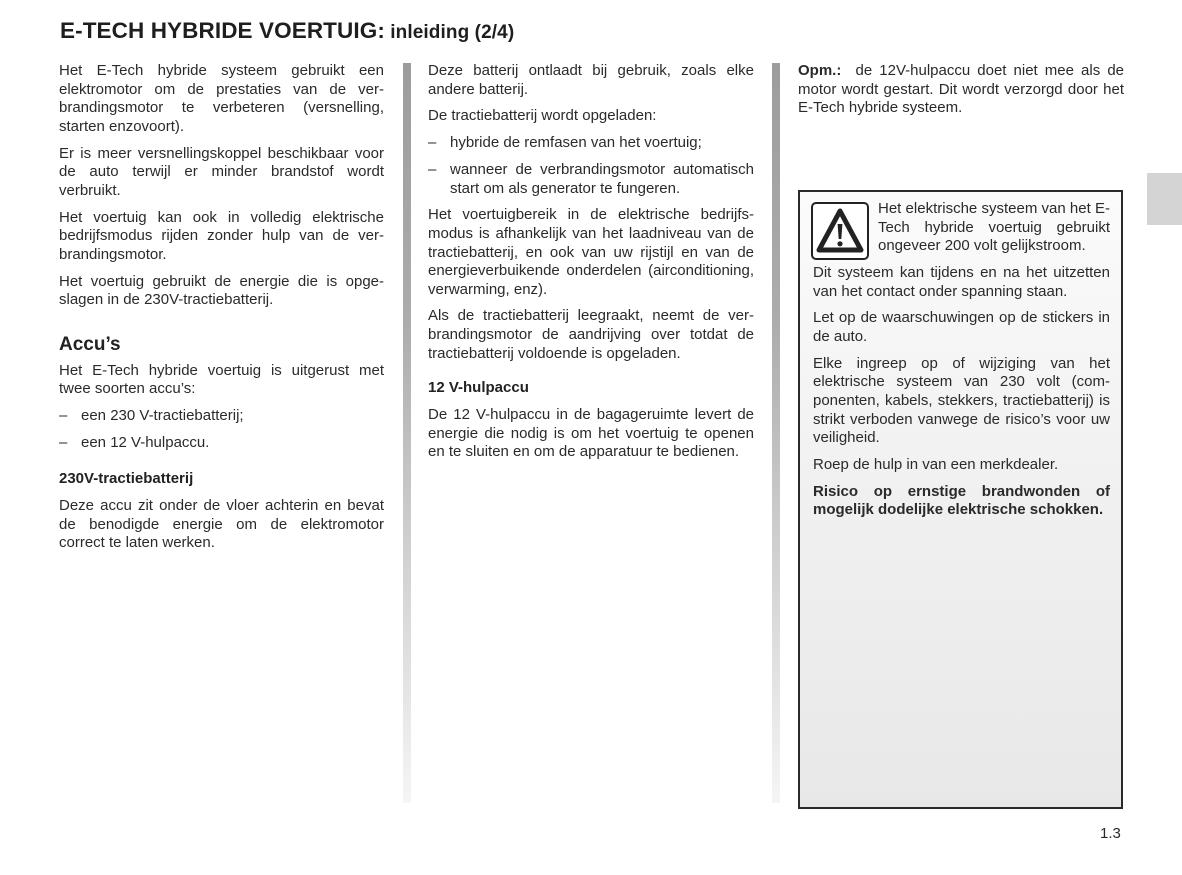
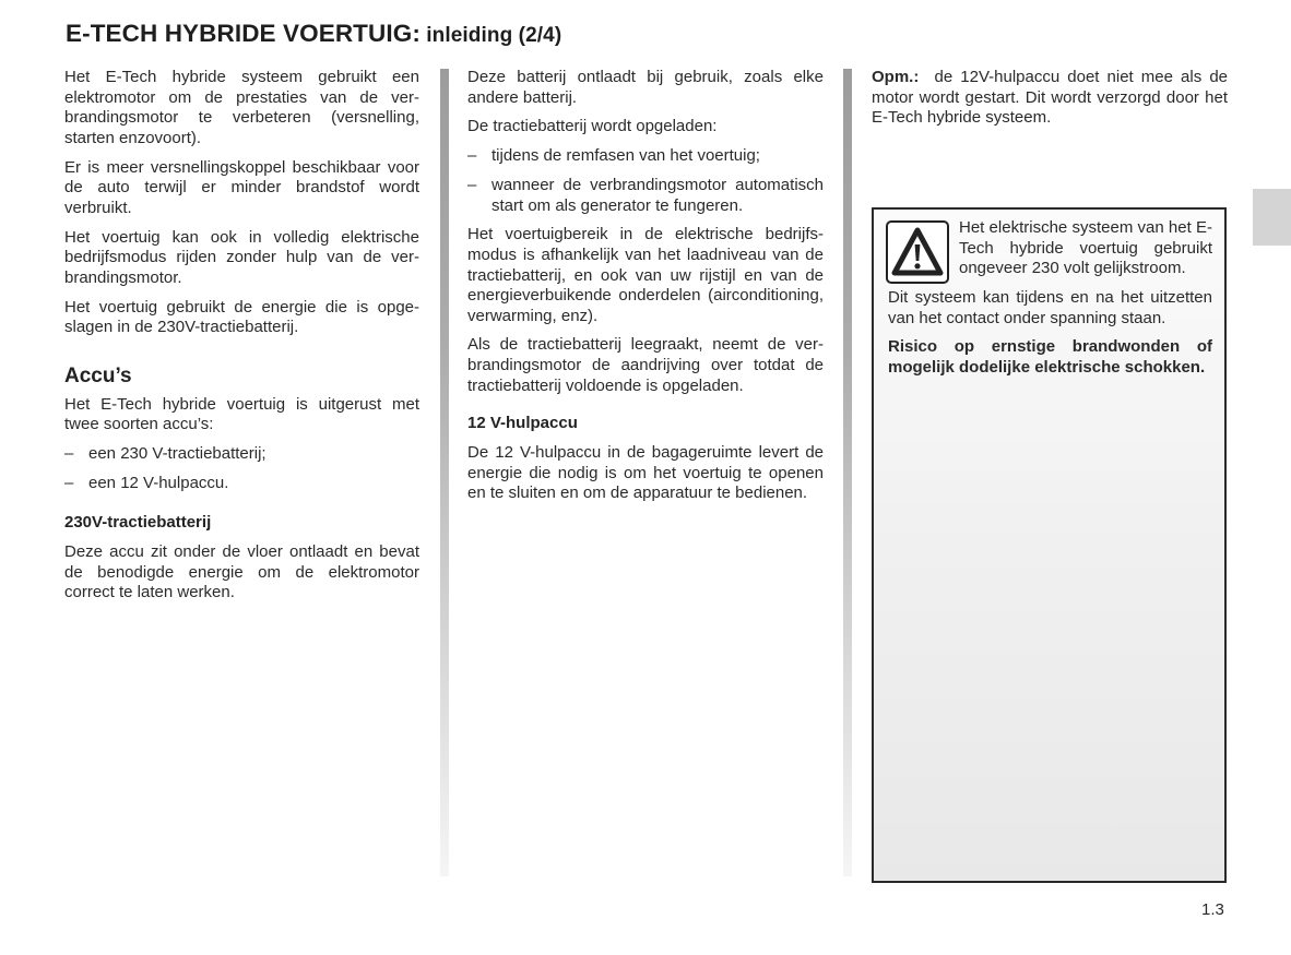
  E-TECH HYBRIDE VOERTUIG: inleiding (2/4)
  Het E-Tech hybride systeem gebruikt een elektromotor om de prestaties van de ver­brandingsmotor te verbeteren (versnelling, starten enzovoort).
  Er is meer versnellingskoppel beschikbaar voor de auto terwijl er minder brandstof wordt verbruikt.
  Het voertuig kan ook in volledig elektrische bedrijfsmodus rijden zonder hulp van de ver­brandingsmotor.
  Het voertuig gebruikt de energie die is opge­slagen in de 230V-tractiebatterij.
  Accu’s
  Het E-Tech hybride voertuig is uitgerust met twee soorten accu’s:
  –
  een 230 V-tractiebatterij;
  –
  een 12 V-hulpaccu.
  230V-tractiebatterij
- Deze accu zit onder de vloer achterin en bevat de benodigde energie om de elektro­motor correct te laten werken.
+ Deze accu zit onder de vloer ontlaadt en bevat de benodigde energie om de elektro­motor correct te laten werken.
  Deze batterij ontlaadt bij gebruik, zoals elke andere batterij.
  De tractiebatterij wordt opgeladen:
  –
- hybride de remfasen van het voertuig;
+ tijdens de remfasen van het voertuig;
  –
  wanneer de verbrandingsmotor automa­tisch start om als generator te fungeren.
  Het voertuigbereik in de elektrische bedrijfs­modus is afhankelijk van het laadniveau van de tractiebatterij, en ook van uw rijstijl en van de energieverbuikende onderdelen (aircon­ditioning, verwarming, enz).
  Als de tractiebatterij leegraakt, neemt de ver­brandingsmotor de aandrijving over totdat de tractiebatterij voldoende is opgeladen.
  12 V-hulpaccu
  De 12 V-hulpaccu in de bagageruimte levert de energie die nodig is om het voertuig te openen en te sluiten en om de apparatuur te bedienen.
  Opm.: de 12V-hulpaccu doet niet mee als de motor wordt gestart. Dit wordt verzorgd door het E-Tech hybride systeem.
- Het elektrische systeem van het E-Tech hybride voertuig gebruikt ongeveer 200 volt ge­lijkstroom.
+ Het elektrische systeem van het E-Tech hybride voertuig gebruikt ongeveer 230 volt ge­lijkstroom.
  Dit systeem kan tijdens en na het uit­zetten van het contact onder spanning staan.
- Let op de waarschuwingen op de stic­kers in de auto.
- Elke ingreep op of wijziging van het elektrische systeem van 230 volt (com­ponenten, kabels, stekkers, tractiebatte­rij) is strikt verboden vanwege de risico’s voor uw veiligheid.
- Roep de hulp in van een merkdealer.
  Risico op ernstige brandwonden of mogelijk dodelijke elektrische schok­ken.
  1.3
